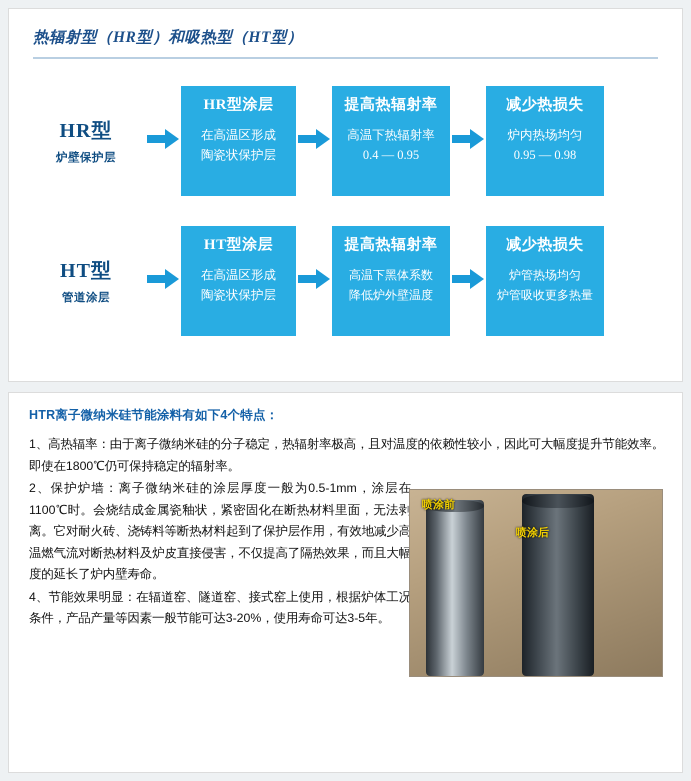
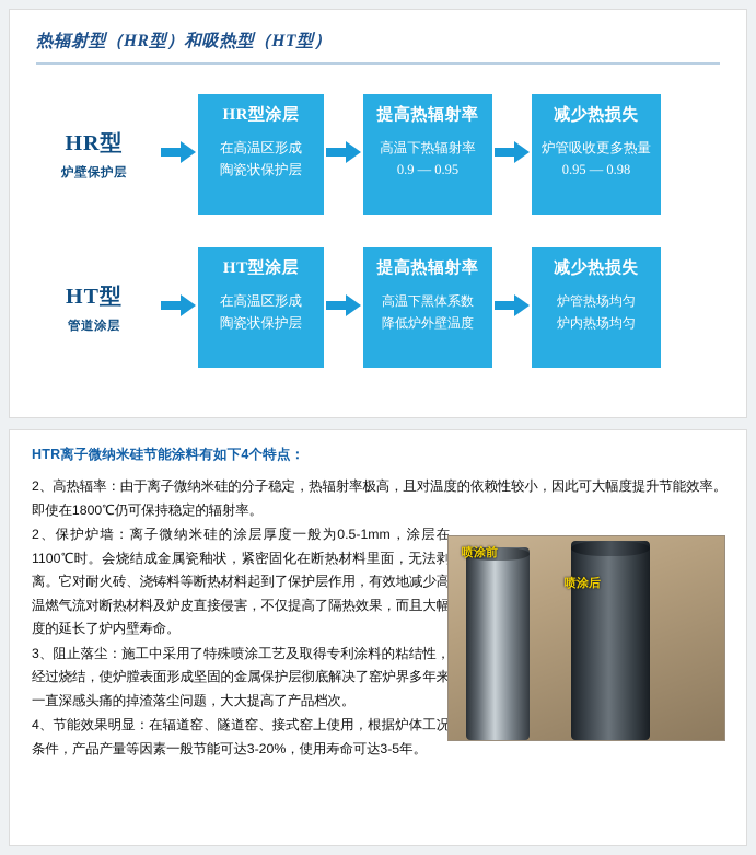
  热辐射型（HR型）和吸热型（HT型）
  HR型
  炉壁保护层
  HR型涂层
  在高温区形成
  陶瓷状保护层
  提高热辐射率
  高温下热辐射率
- 0.4 — 0.95
+ 0.9 — 0.95
  减少热损失
- 炉内热场均匀
+ 炉管吸收更多热量
  0.95 — 0.98
  HT型
  管道涂层
  HT型涂层
  在高温区形成
  陶瓷状保护层
  提高热辐射率
  高温下黑体系数
  降低炉外壁温度
  减少热损失
  炉管热场均匀
- 炉管吸收更多热量
+ 炉内热场均匀
  HTR离子微纳米硅节能涂料有如下4个特点：
- 1、高热辐率：由于离子微纳米硅的分子稳定，热辐射率极高，且对温度的依赖性较小，因此可大幅度提升节能效率。即使在1800℃仍可保持稳定的辐射率。
+ 2、高热辐率：由于离子微纳米硅的分子稳定，热辐射率极高，且对温度的依赖性较小，因此可大幅度提升节能效率。即使在1800℃仍可保持稳定的辐射率。
  2、保护炉墙：离子微纳米硅的涂层厚度一般为0.5-1mm，涂层在1100℃时。会烧结成金属瓷釉状，紧密固化在断热材料里面，无法剥离。它对耐火砖、浇铸料等断热材料起到了保护层作用，有效地减少高温燃气流对断热材料及炉皮直接侵害，不仅提高了隔热效果，而且大幅度的延长了炉内壁寿命。
+ 3、阻止落尘：施工中采用了特殊喷涂工艺及取得专利涂料的粘结性，经过烧结，使炉膛表面形成坚固的金属保护层彻底解决了窑炉界多年来一直深感头痛的掉渣落尘问题，大大提高了产品档次。
  4、节能效果明显：在辐道窑、隧道窑、接式窑上使用，根据炉体工况条件，产品产量等因素一般节能可达3-20%，使用寿命可达3-5年。
  喷涂前
  喷涂后
